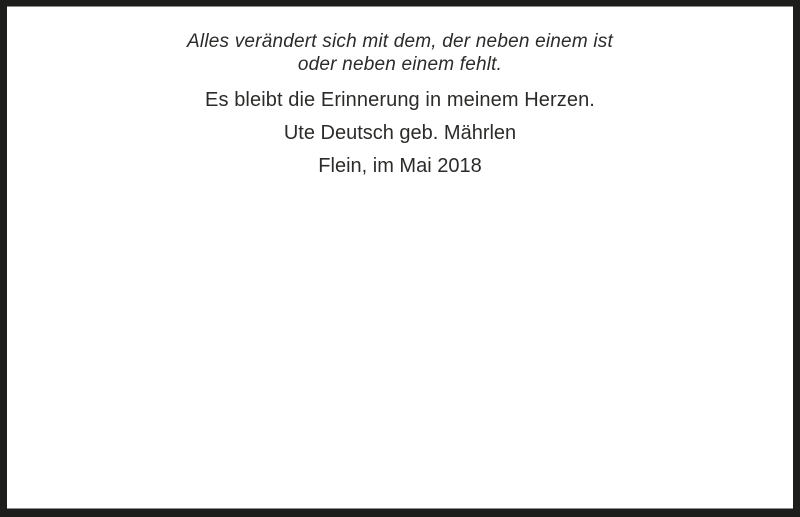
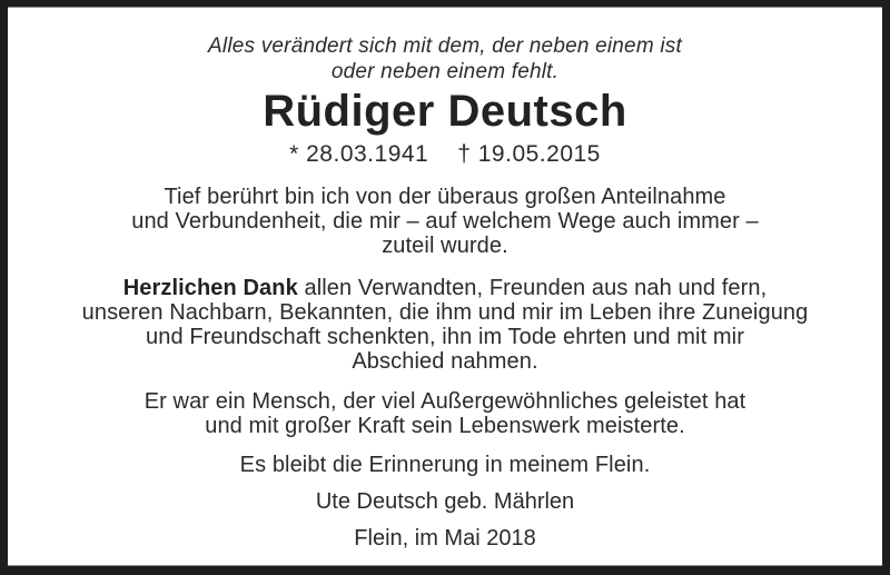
  Alles verändert sich mit dem, der neben einem ist
  oder neben einem fehlt.
+ Rüdiger Deutsch
+ * 28.03.1941 † 19.05.2015
+ Tief berührt bin ich von der überaus großen Anteilnahme
+ und Verbundenheit, die mir – auf welchem Wege auch immer –
+ zuteil wurde.
+ Herzlichen Dank allen Verwandten, Freunden aus nah und fern,
+ unseren Nachbarn, Bekannten, die ihm und mir im Leben ihre Zuneigung
+ und Freundschaft schenkten, ihn im Tode ehrten und mit mir
+ Abschied nahmen.
+ Er war ein Mensch, der viel Außergewöhnliches geleistet hat
+ und mit großer Kraft sein Lebenswerk meisterte.
- Es bleibt die Erinnerung in meinem Herzen.
+ Es bleibt die Erinnerung in meinem Flein.
  Ute Deutsch geb. Mährlen
  Flein, im Mai 2018
